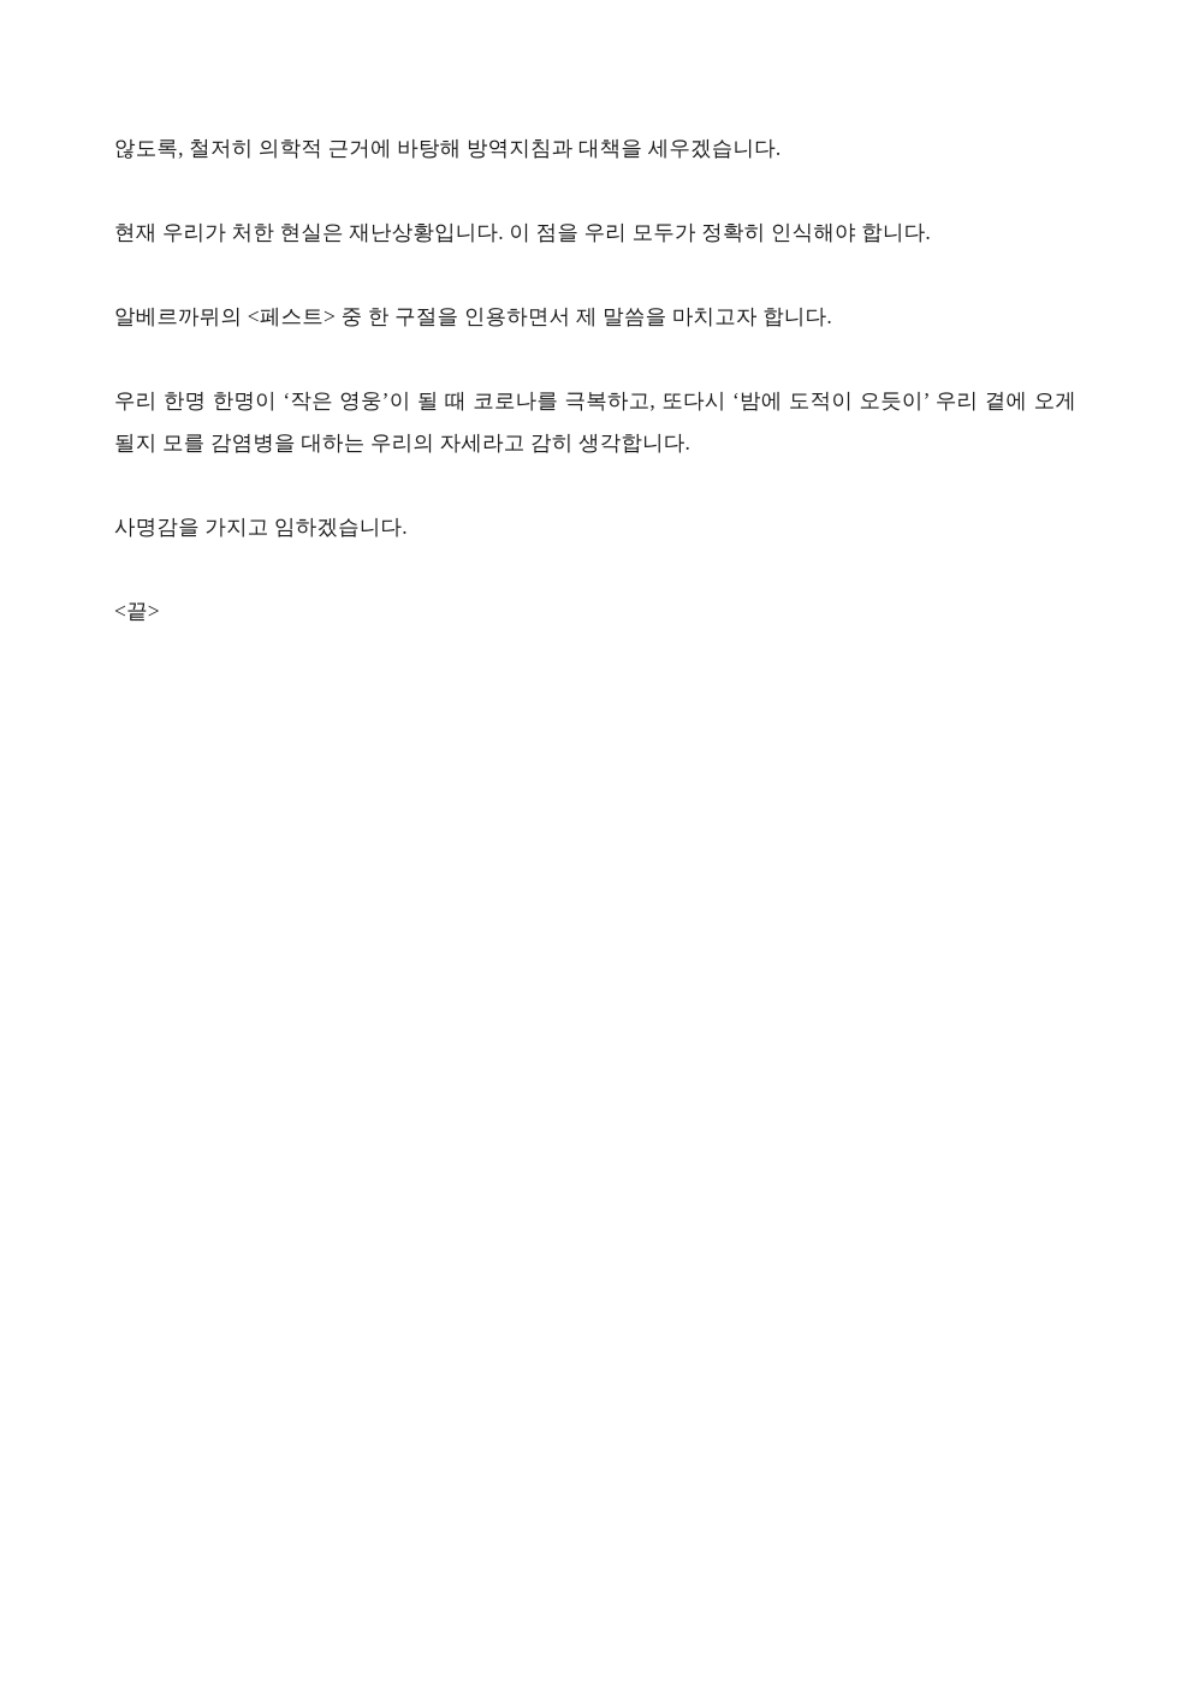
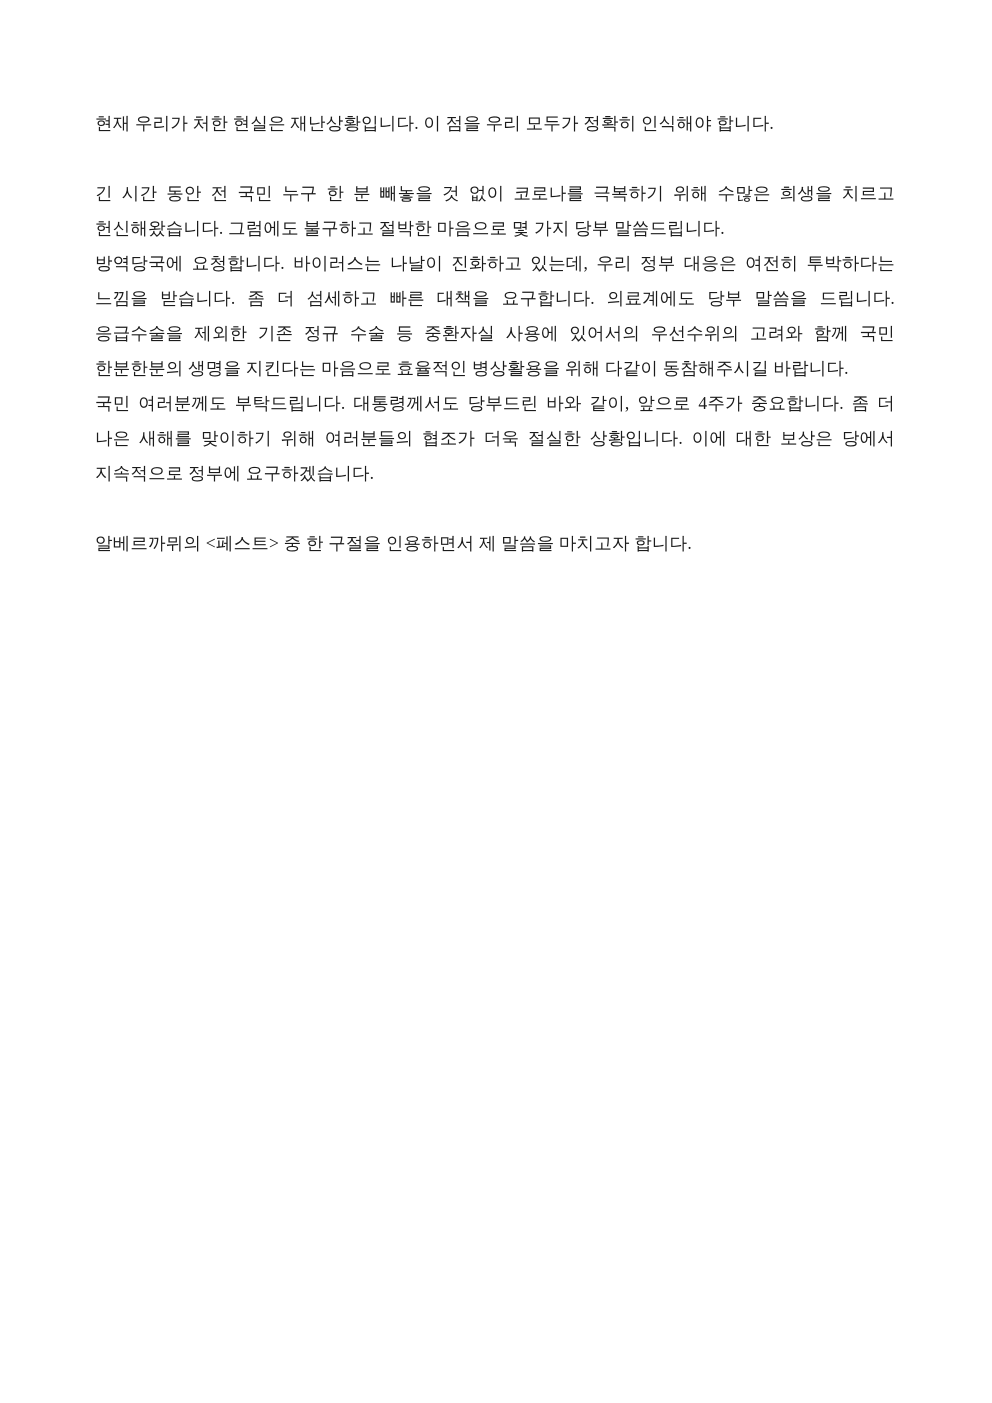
- 않도록, 철저히 의학적 근거에 바탕해 방역지침과 대책을 세우겠습니다.
  현재 우리가 처한 현실은 재난상황입니다. 이 점을 우리 모두가 정확히 인식해야 합니다.
+ 긴 시간 동안 전 국민 누구 한 분 빼놓을 것 없이 코로나를 극복하기 위해 수많은 희생을 치르고 헌신해왔습니다. 그럼에도 불구하고 절박한 마음으로 몇 가지 당부 말씀드립니다.
+ 방역당국에 요청합니다. 바이러스는 나날이 진화하고 있는데, 우리 정부 대응은 여전히 투박하다는 느낌을 받습니다. 좀 더 섬세하고 빠른 대책을 요구합니다. 의료계에도 당부 말씀을 드립니다. 응급수술을 제외한 기존 정규 수술 등 중환자실 사용에 있어서의 우선수위의 고려와 함께 국민 한분한분의 생명을 지킨다는 마음으로 효율적인 병상활용을 위해 다같이 동참해주시길 바랍니다.
+ 국민 여러분께도 부탁드립니다. 대통령께서도 당부드린 바와 같이, 앞으로 4주가 중요합니다. 좀 더 나은 새해를 맞이하기 위해 여러분들의 협조가 더욱 절실한 상황입니다. 이에 대한 보상은 당에서 지속적으로 정부에 요구하겠습니다.
  알베르까뮈의 <페스트> 중 한 구절을 인용하면서 제 말씀을 마치고자 합니다.
- 우리 한명 한명이 ‘작은 영웅’이 될 때 코로나를 극복하고, 또다시 ‘밤에 도적이 오듯이’ 우리 곁에 오게 될지 모를 감염병을 대하는 우리의 자세라고 감히 생각합니다.
- 사명감을 가지고 임하겠습니다.
- <끝>
